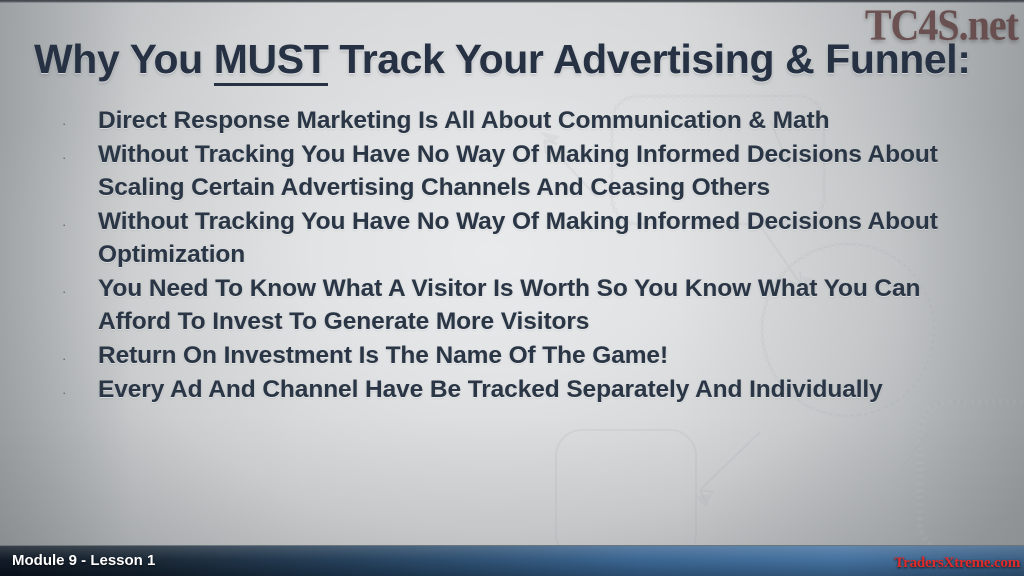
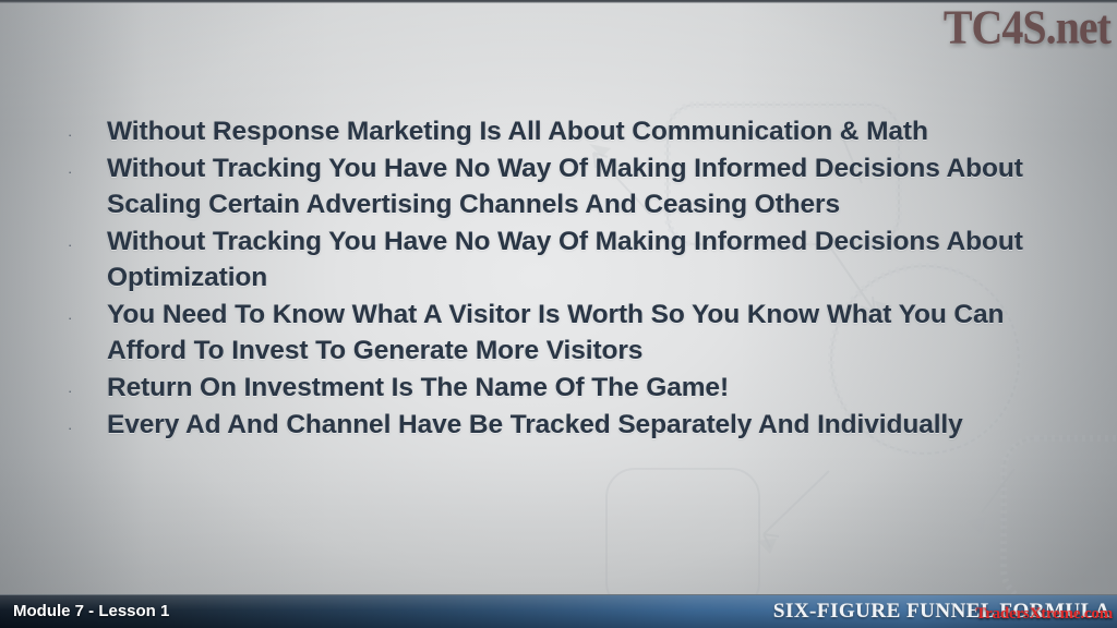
- Why You MUST Track Your Advertising & Funnel:
  ·
- Direct Response Marketing Is All About Communication & Math
+ Without Response Marketing Is All About Communication & Math
  ·
  Without Tracking You Have No Way Of Making Informed Decisions About Scaling Certain Advertising Channels And Ceasing Others
  ·
  Without Tracking You Have No Way Of Making Informed Decisions About Optimization
  ·
  You Need To Know What A Visitor Is Worth So You Know What You Can Afford To Invest To Generate More Visitors
  ·
  Return On Investment Is The Name Of The Game!
  ·
  Every Ad And Channel Have Be Tracked Separately And Individually
  TC4S.net
- Module 9 - Lesson 1
+ Module 7 - Lesson 1
+ SIX-FIGURE FUNNEL FORMULA
  TradersXtreme.com
